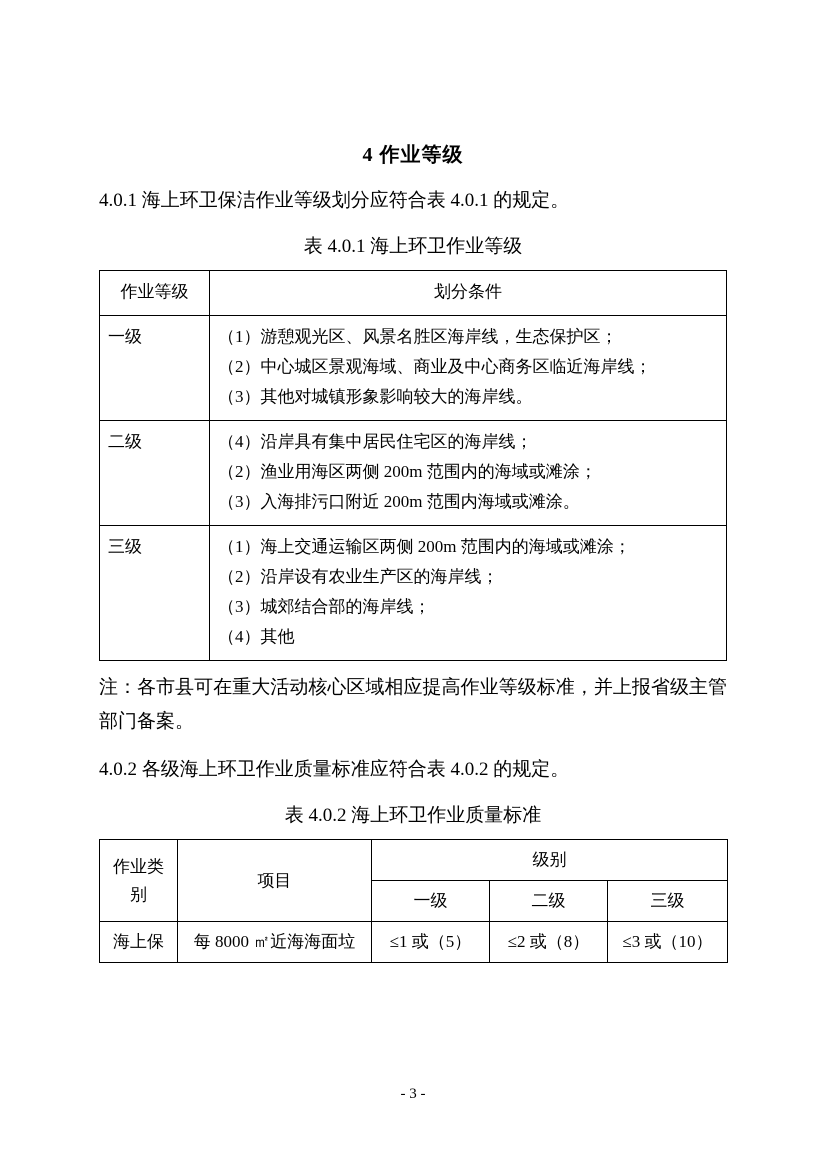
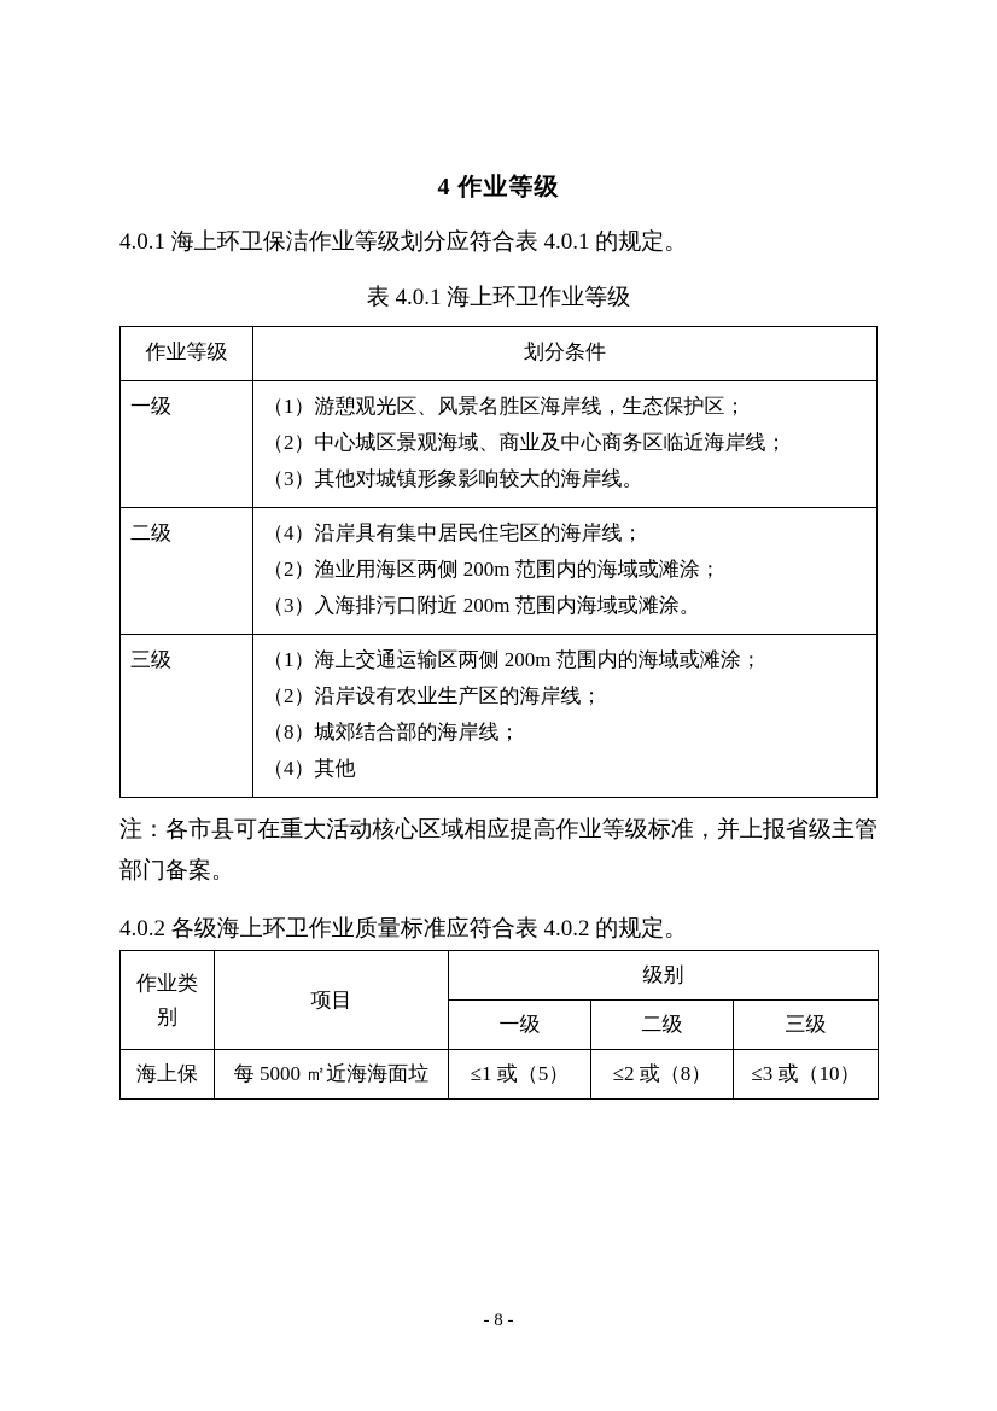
  4 作业等级
  4.0.1 海上环卫保洁作业等级划分应符合表 4.0.1 的规定。
  表 4.0.1 海上环卫作业等级
  作业等级	划分条件
  一级	（1）游憩观光区、风景名胜区海岸线，生态保护区； （2）中心城区景观海域、商业及中心商务区临近海岸线； （3）其他对城镇形象影响较大的海岸线。
  二级	（4）沿岸具有集中居民住宅区的海岸线； （2）渔业用海区两侧 200m 范围内的海域或滩涂； （3）入海排污口附近 200m 范围内海域或滩涂。
- 三级	（1）海上交通运输区两侧 200m 范围内的海域或滩涂； （2）沿岸设有农业生产区的海岸线； （3）城郊结合部的海岸线； （4）其他
+ 三级	（1）海上交通运输区两侧 200m 范围内的海域或滩涂； （2）沿岸设有农业生产区的海岸线； （8）城郊结合部的海岸线； （4）其他
  注：各市县可在重大活动核心区域相应提高作业等级标准，并上报省级主管部门备案。
  4.0.2 各级海上环卫作业质量标准应符合表 4.0.2 的规定。
- 表 4.0.2 海上环卫作业质量标准
  作业类 别	项目	级别
  一级	二级	三级
- 海上保	每 8000 ㎡近海海面垃	≤1 或（5）	≤2 或（8）	≤3 或（10）
+ 海上保	每 5000 ㎡近海海面垃	≤1 或（5）	≤2 或（8）	≤3 或（10）
- - 3 -
+ - 8 -
